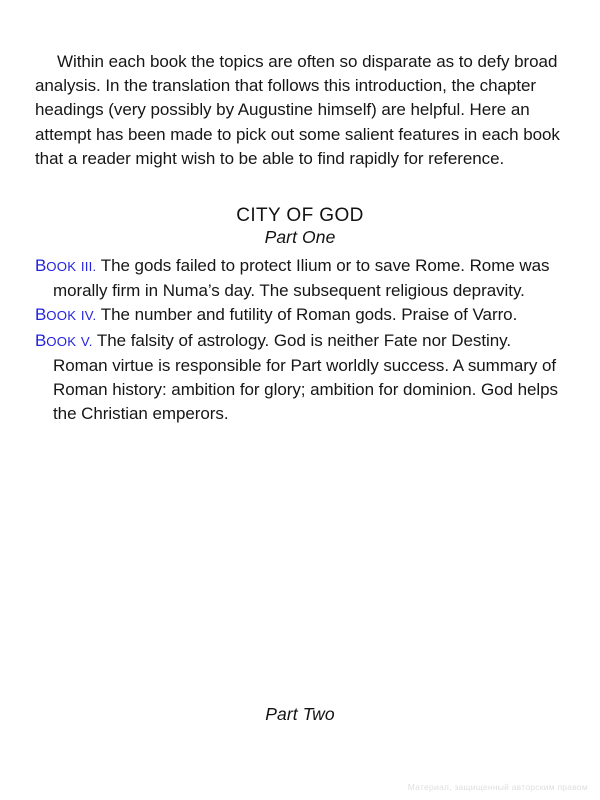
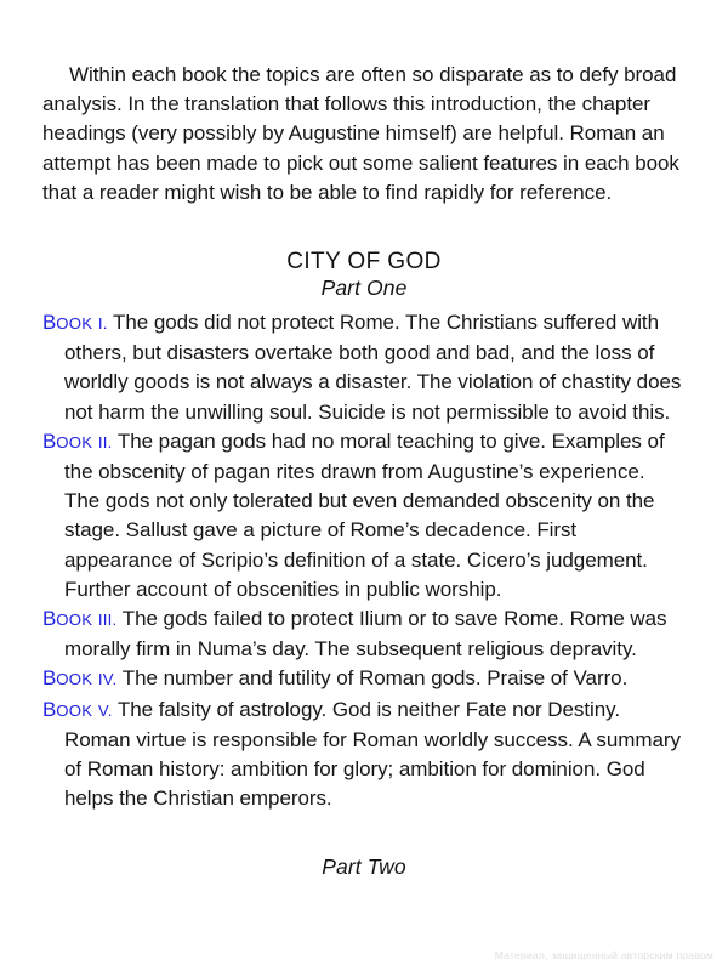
- Within each book the topics are often so disparate as to defy broad analysis. In the translation that follows this introduction, the chapter headings (very possibly by Augustine himself) are helpful. Here an attempt has been made to pick out some salient features in each book that a reader might wish to be able to find rapidly for reference.
+ Within each book the topics are often so disparate as to defy broad analysis. In the translation that follows this introduction, the chapter headings (very possibly by Augustine himself) are helpful. Roman an attempt has been made to pick out some salient features in each book that a reader might wish to be able to find rapidly for reference.
  CITY OF GOD
  Part One
+ BOOK I. The gods did not protect Rome. The Christians suffered with others, but disasters overtake both good and bad, and the loss of worldly goods is not always a disaster. The violation of chastity does not harm the unwilling soul. Suicide is not permissible to avoid this.
+ BOOK II. The pagan gods had no moral teaching to give. Examples of the obscenity of pagan rites drawn from Augustine’s experience. The gods not only tolerated but even demanded obscenity on the stage. Sallust gave a picture of Rome’s decadence. First appearance of Scripio’s definition of a state. Cicero’s judgement. Further account of obscenities in public worship.
  BOOK III. The gods failed to protect Ilium or to save Rome. Rome was morally firm in Numa’s day. The subsequent religious depravity.
  BOOK IV. The number and futility of Roman gods. Praise of Varro.
- BOOK V. The falsity of astrology. God is neither Fate nor Destiny. Roman virtue is responsible for Part worldly success. A summary of Roman history: ambition for glory; ambition for dominion. God helps the Christian emperors.
+ BOOK V. The falsity of astrology. God is neither Fate nor Destiny. Roman virtue is responsible for Roman worldly success. A summary of Roman history: ambition for glory; ambition for dominion. God helps the Christian emperors.
  Part Two
  Материал, защищенный авторским правом
